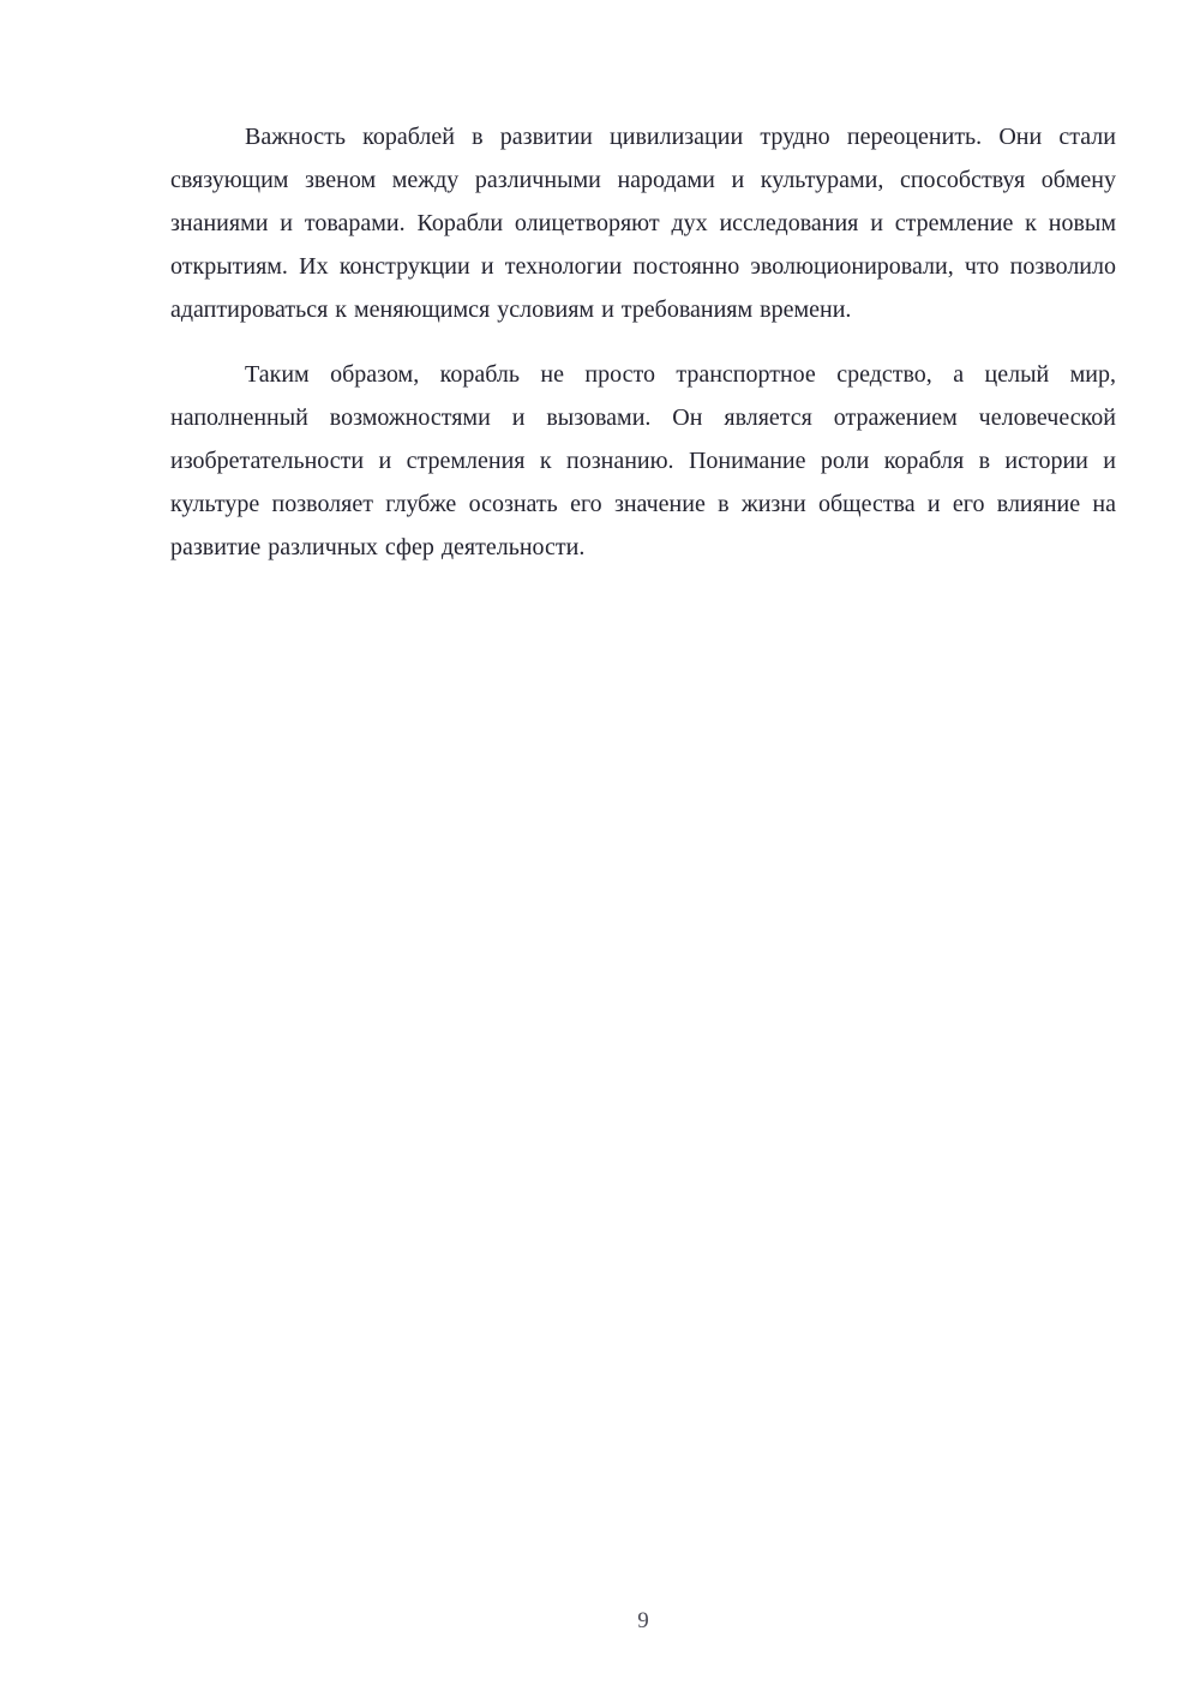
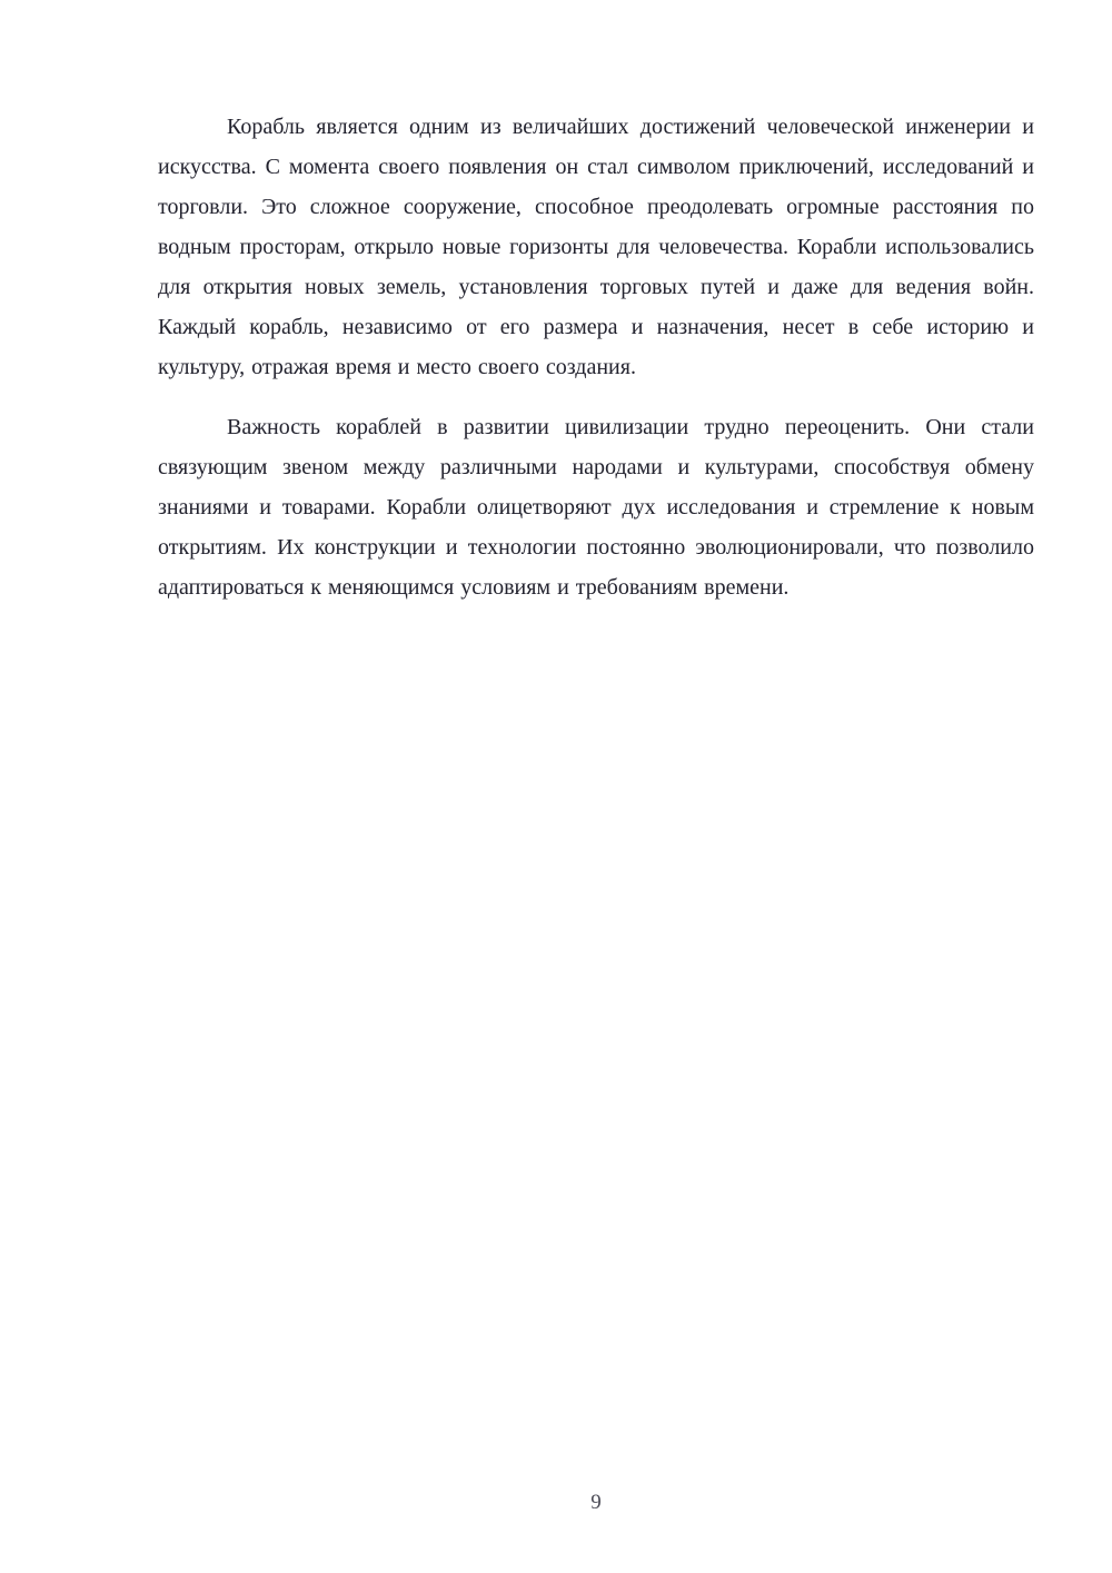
+ Корабль является одним из величайших достижений человеческой инженерии и искусства. С момента своего появления он стал символом приключений, исследований и торговли. Это сложное сооружение, способное преодолевать огромные расстояния по водным просторам, открыло новые горизонты для человечества. Корабли использовались для открытия новых земель, установления торговых путей и даже для ведения войн. Каждый корабль, независимо от его размера и назначения, несет в себе историю и культуру, отражая время и место своего создания.
  Важность кораблей в развитии цивилизации трудно переоценить. Они стали связующим звеном между различными народами и культурами, способствуя обмену знаниями и товарами. Корабли олицетворяют дух исследования и стремление к новым открытиям. Их конструкции и технологии постоянно эволюционировали, что позволило адаптироваться к меняющимся условиям и требованиям времени.
- Таким образом, корабль не просто транспортное средство, а целый мир, наполненный возможностями и вызовами. Он является отражением человеческой изобретательности и стремления к познанию. Понимание роли корабля в истории и культуре позволяет глубже осознать его значение в жизни общества и его влияние на развитие различных сфер деятельности.
  9
